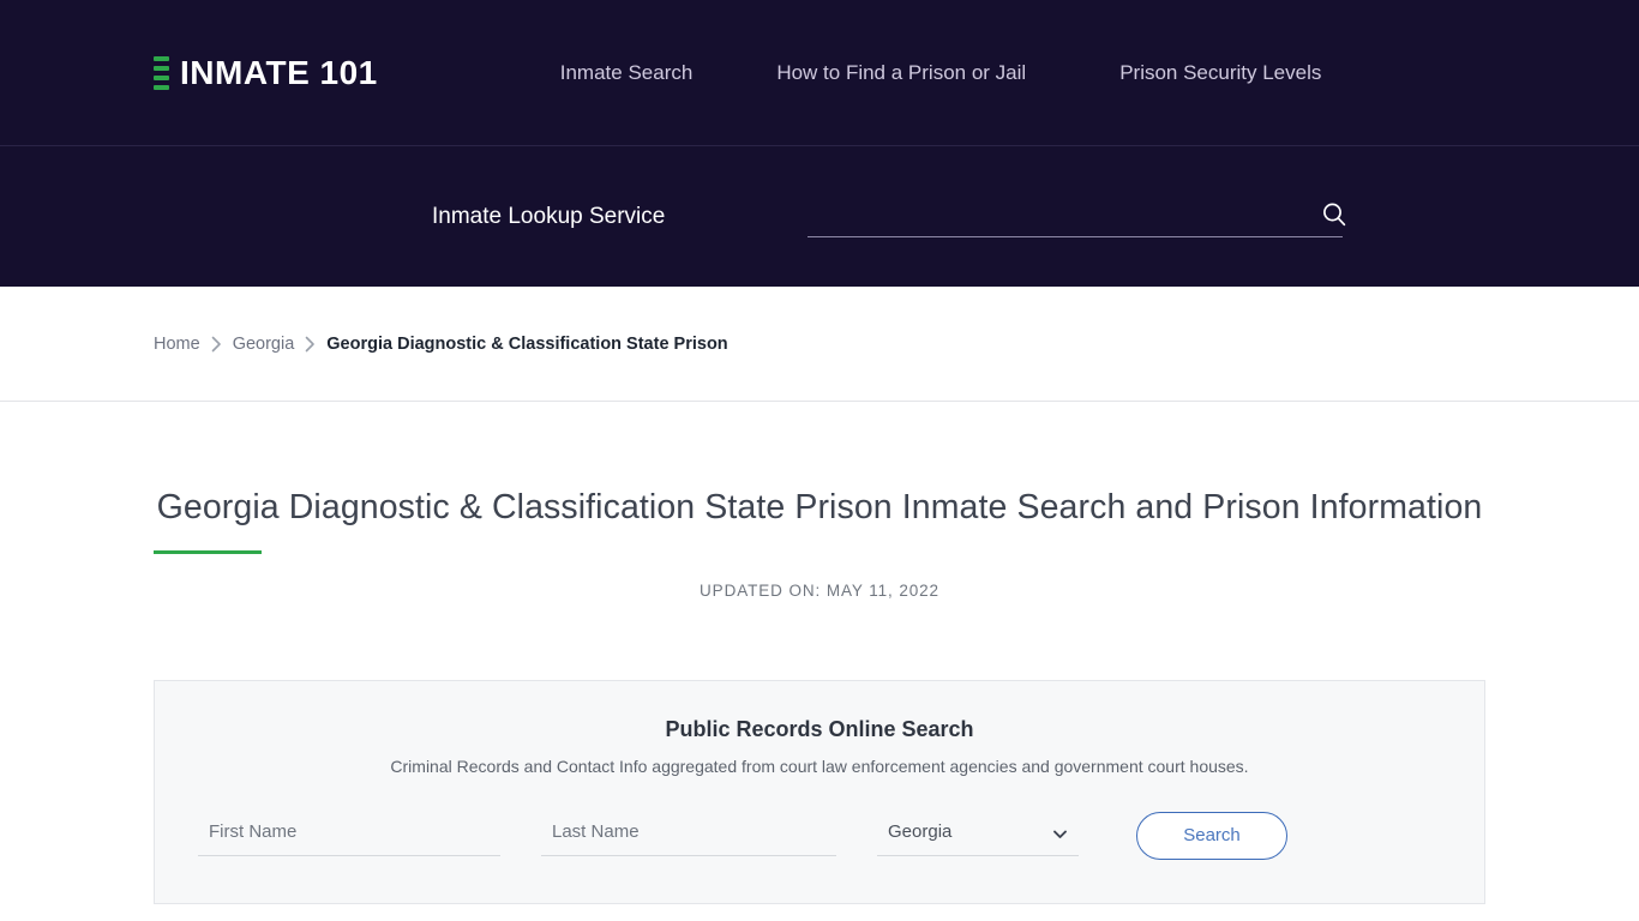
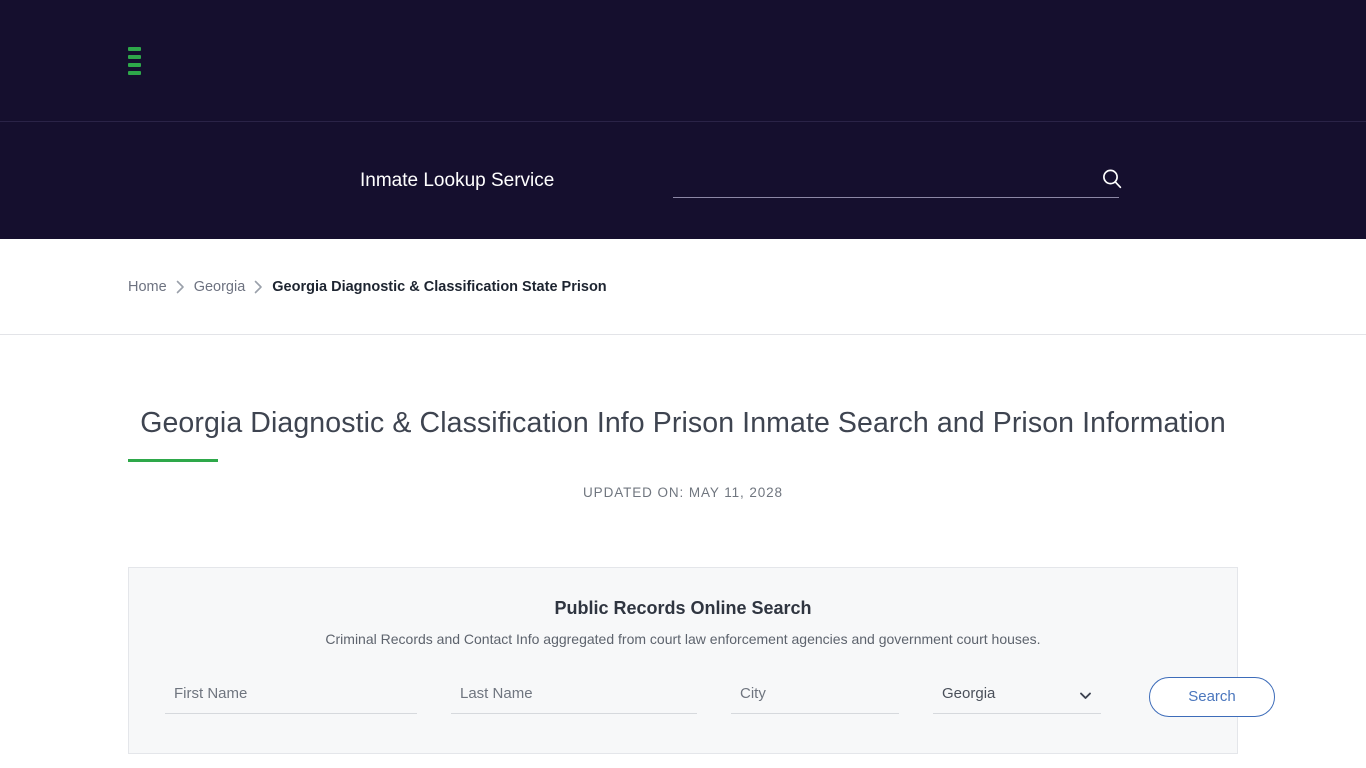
- INMATE 101
- Inmate Search
- How to Find a Prison or Jail
- Prison Security Levels
  Inmate Lookup Service
  Home
  Georgia
  Georgia Diagnostic & Classification State Prison
- Georgia Diagnostic & Classification State Prison Inmate Search and Prison Information
+ Georgia Diagnostic & Classification Info Prison Inmate Search and Prison Information
- UPDATED ON: MAY 11, 2022
+ UPDATED ON: MAY 11, 2028
  Public Records Online Search
  Criminal Records and Contact Info aggregated from court law enforcement agencies and government court houses.
  First Name
  Last Name
+ City
  Georgia
  Search
